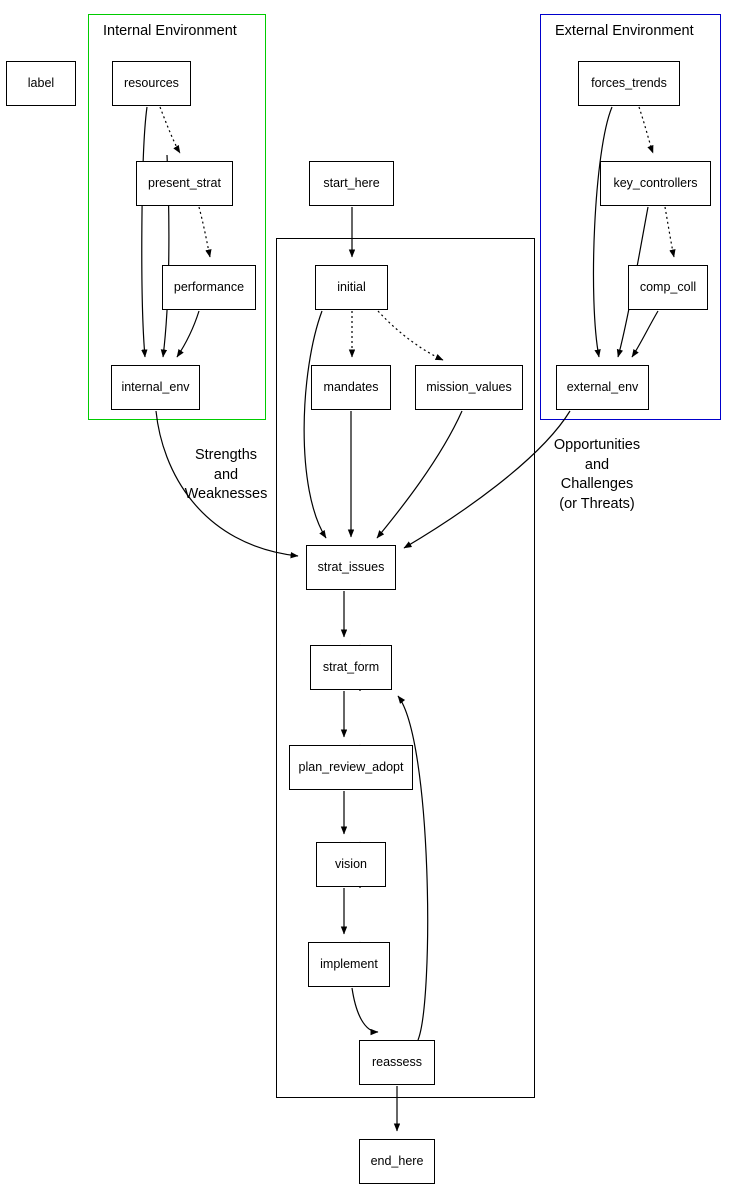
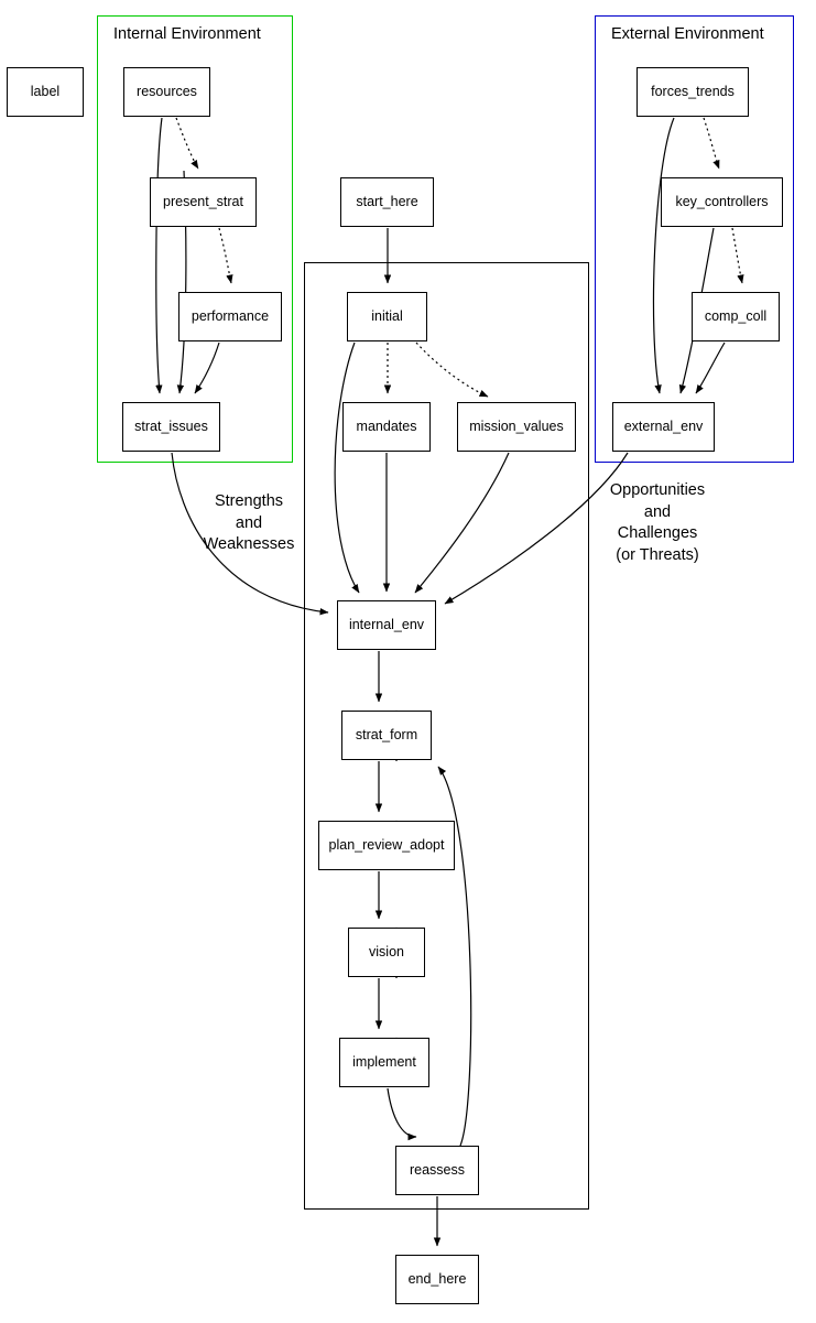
  Internal Environment
  External Environment
  label
  resources
  present_strat
  performance
- internal_env
+ strat_issues
  start_here
  initial
  mandates
  mission_values
  forces_trends
  key_controllers
  comp_coll
  external_env
- strat_issues
+ internal_env
  strat_form
  plan_review_adopt
  vision
  implement
  reassess
  end_here
  Strengths
  and
  Weaknesses
  Opportunities
  and
  Challenges
  (or Threats)
